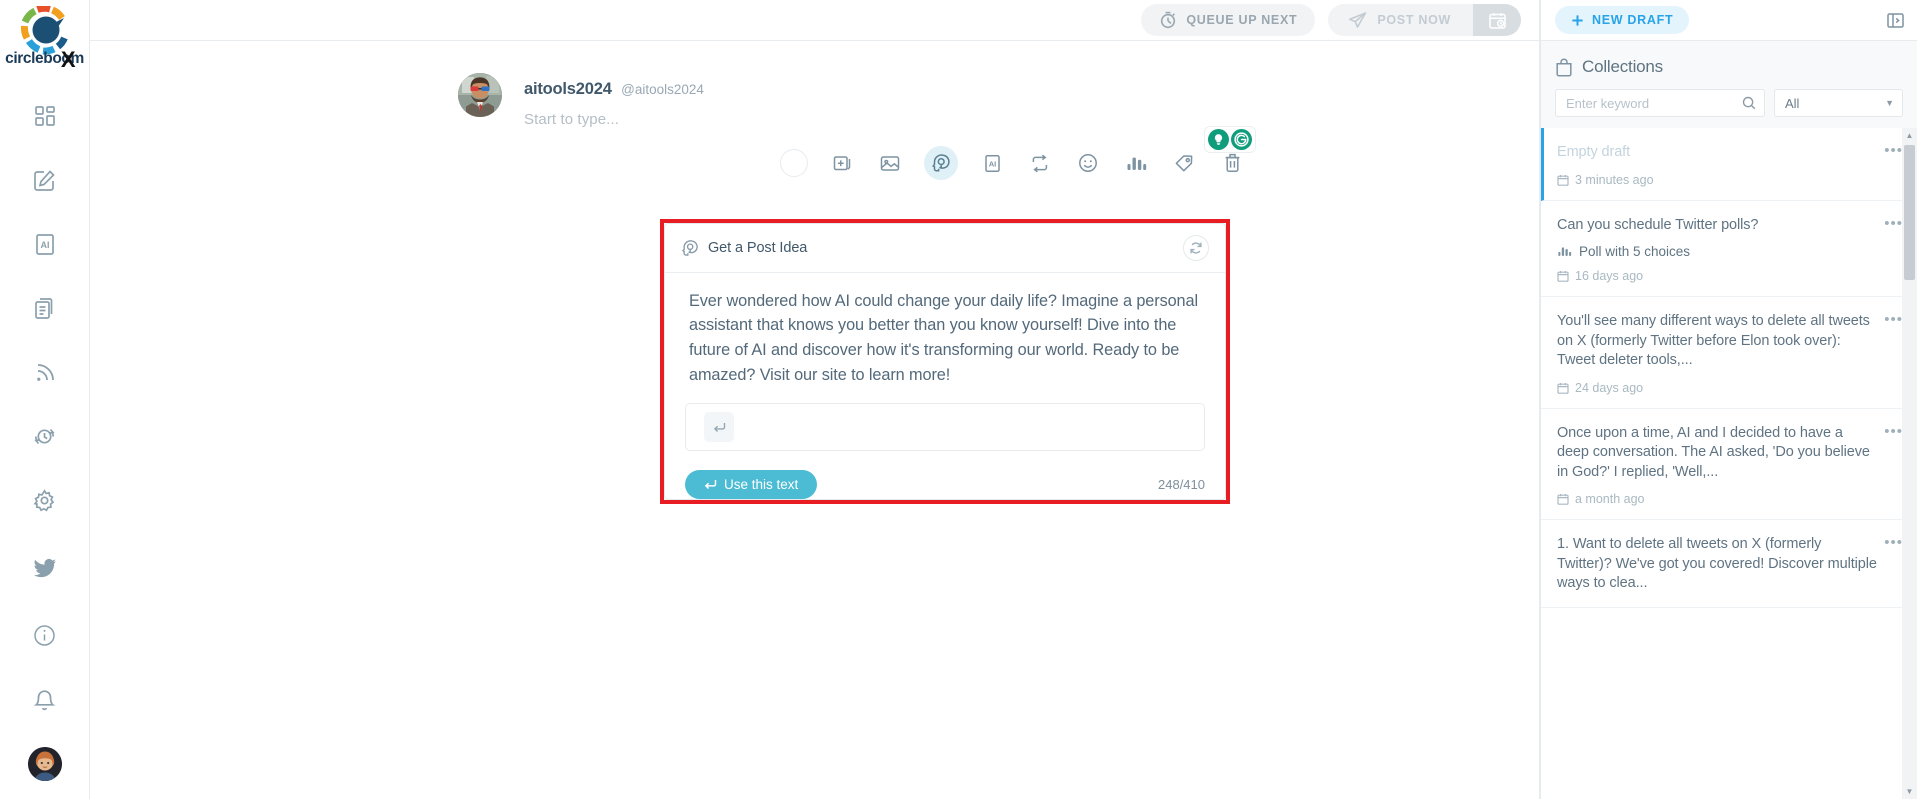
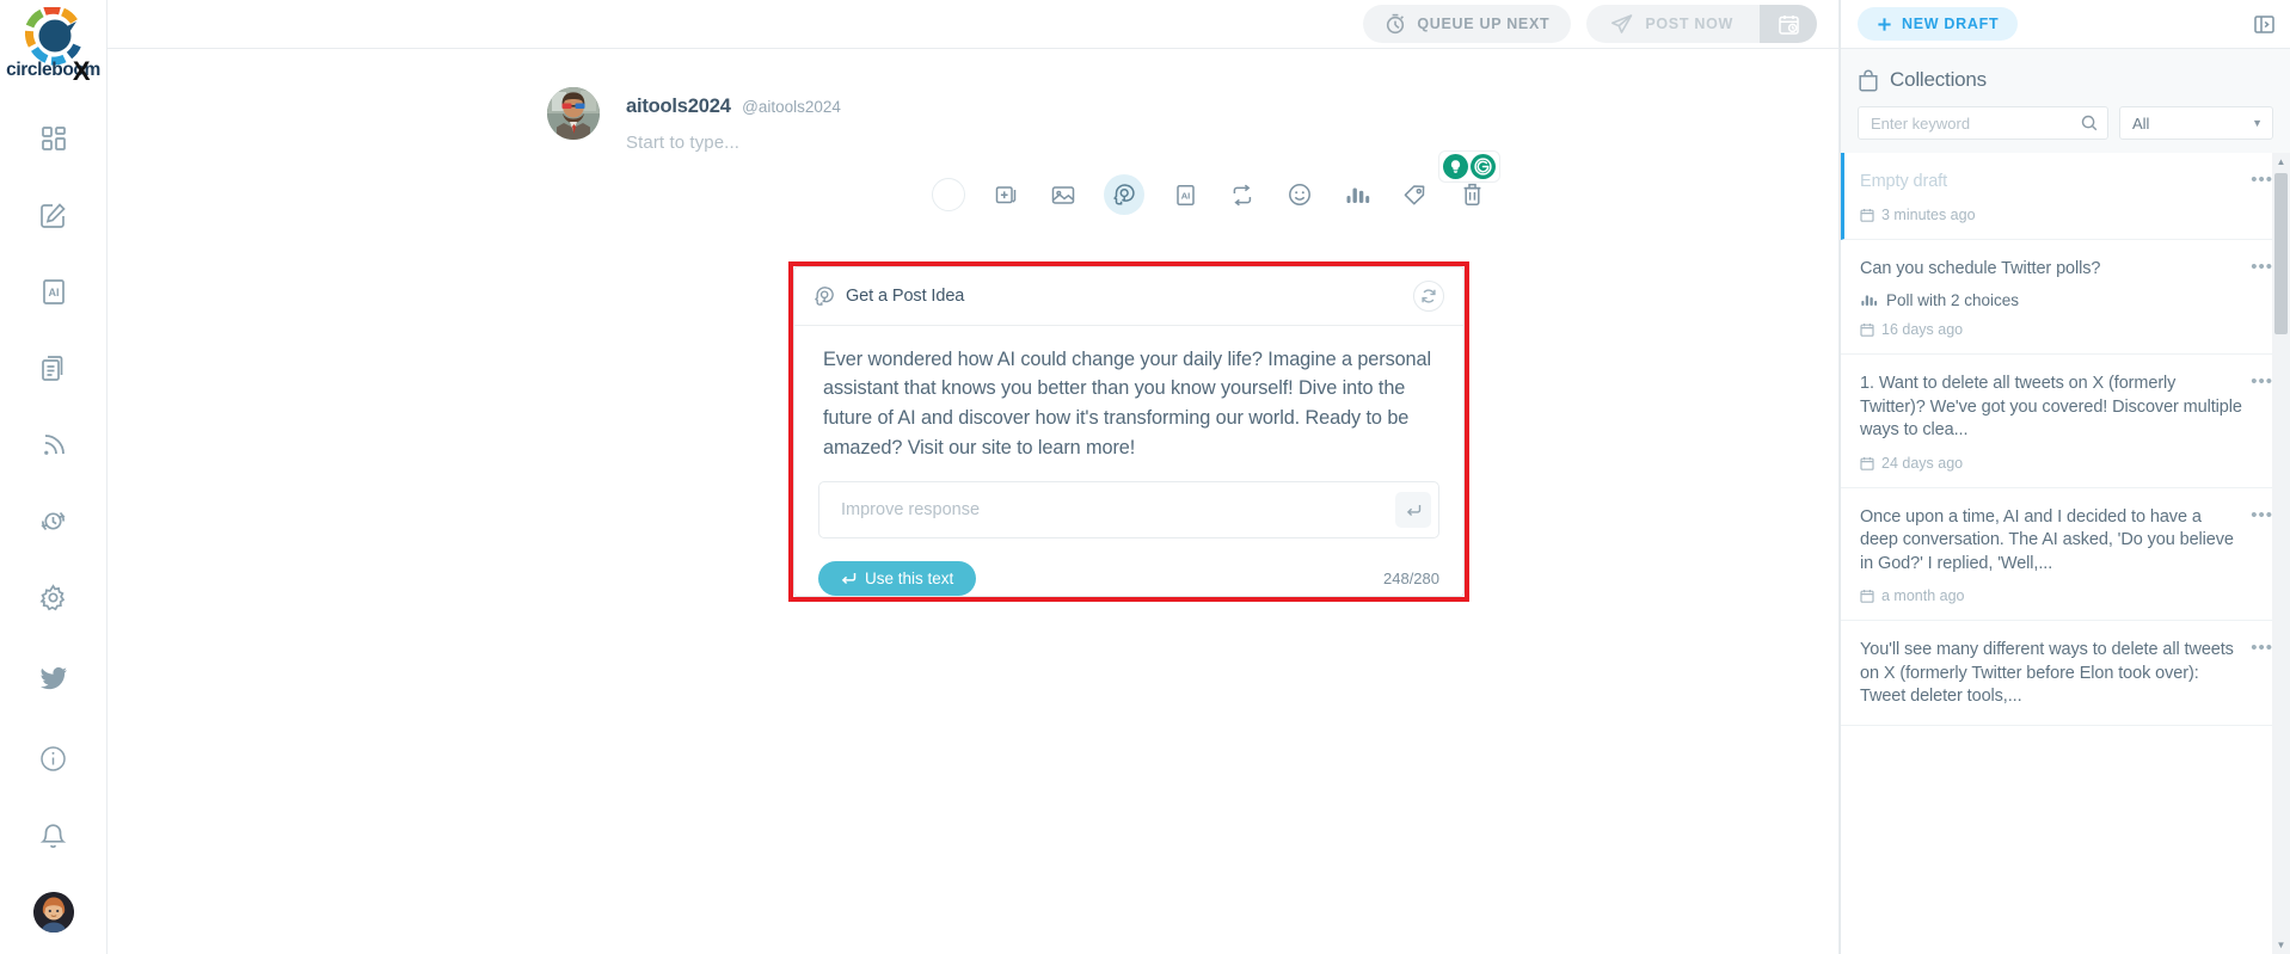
  circleboom
  X
  AI
  QUEUE UP NEXT
  POST NOW
  aitools2024 @aitools2024
  Start to type...
  AI
  Get a Post Idea
  Ever wondered how AI could change your daily life? Imagine a personal assistant that knows you better than you know yourself! Dive into the future of AI and discover how it's transforming our world. Ready to be amazed? Visit our site to learn more!
+ Improve response
  Use this text
- 248/410
+ 248/280
  NEW DRAFT
  Collections
  Enter keyword
  All
  ▼
  Empty draft
  3 minutes ago
  •••
  Can you schedule Twitter polls?
- Poll with 5 choices
+ Poll with 2 choices
  16 days ago
  •••
- You'll see many different ways to delete all tweets on X (formerly Twitter before Elon took over): Tweet deleter tools,...
+ 1. Want to delete all tweets on X (formerly Twitter)? We've got you covered! Discover multiple ways to clea...
  24 days ago
  •••
  Once upon a time, AI and I decided to have a deep conversation. The AI asked, 'Do you believe in God?' I replied, 'Well,...
  a month ago
  •••
- 1. Want to delete all tweets on X (formerly Twitter)? We've got you covered! Discover multiple ways to clea...
+ You'll see many different ways to delete all tweets on X (formerly Twitter before Elon took over): Tweet deleter tools,...
  •••
  ▲
  ▼
